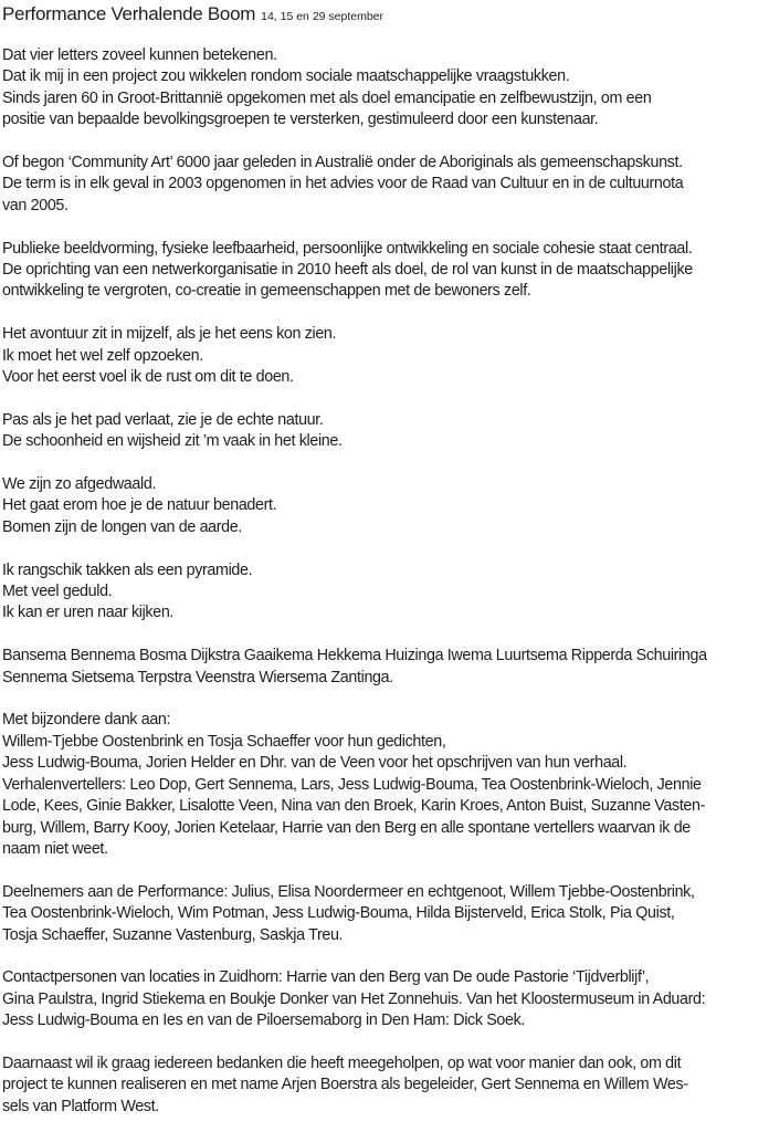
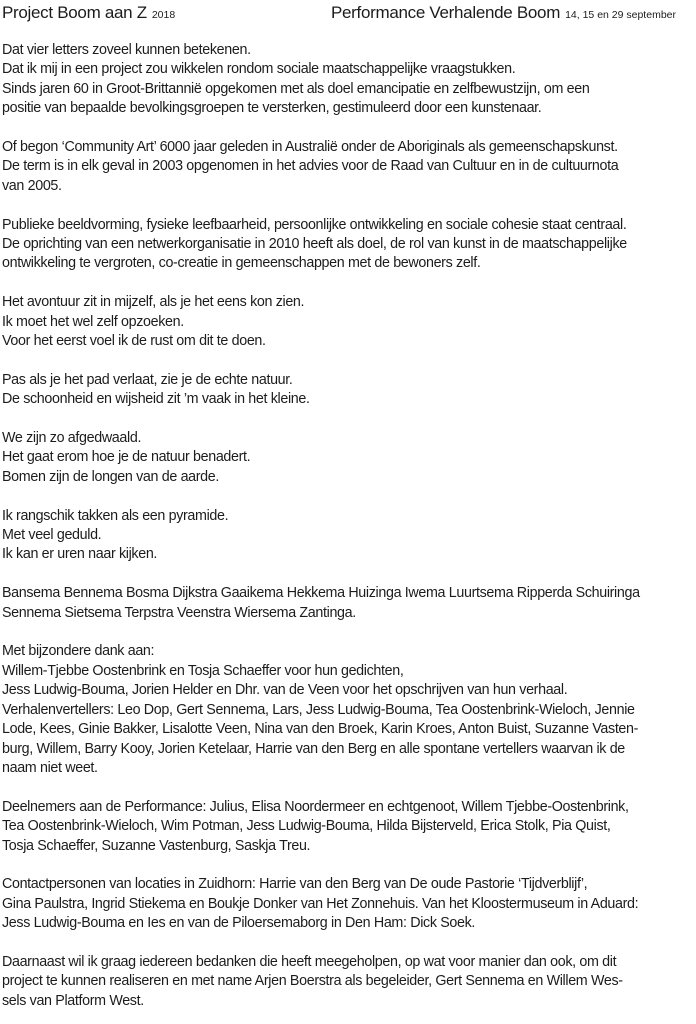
+ Project Boom aan Z 2018
  Performance Verhalende Boom 14, 15 en 29 september
  Dat vier letters zoveel kunnen betekenen.
  Dat ik mij in een project zou wikkelen rondom sociale maatschappelijke vraagstukken.
  Sinds jaren 60 in Groot-Brittannië opgekomen met als doel emancipatie en zelfbewustzijn, om een
  positie van bepaalde bevolkingsgroepen te versterken, gestimuleerd door een kunstenaar.
  Of begon ‘Community Art’ 6000 jaar geleden in Australië onder de Aboriginals als gemeenschapskunst.
  De term is in elk geval in 2003 opgenomen in het advies voor de Raad van Cultuur en in de cultuurnota
  van 2005.
  Publieke beeldvorming, fysieke leefbaarheid, persoonlijke ontwikkeling en sociale cohesie staat centraal.
  De oprichting van een netwerkorganisatie in 2010 heeft als doel, de rol van kunst in de maatschappelijke
  ontwikkeling te vergroten, co-creatie in gemeenschappen met de bewoners zelf.
  Het avontuur zit in mijzelf, als je het eens kon zien.
  Ik moet het wel zelf opzoeken.
  Voor het eerst voel ik de rust om dit te doen.
  Pas als je het pad verlaat, zie je de echte natuur.
  De schoonheid en wijsheid zit ’m vaak in het kleine.
  We zijn zo afgedwaald.
  Het gaat erom hoe je de natuur benadert.
  Bomen zijn de longen van de aarde.
  Ik rangschik takken als een pyramide.
  Met veel geduld.
  Ik kan er uren naar kijken.
  Bansema Bennema Bosma Dijkstra Gaaikema Hekkema Huizinga Iwema Luurtsema Ripperda Schuiringa
  Sennema Sietsema Terpstra Veenstra Wiersema Zantinga.
  Met bijzondere dank aan:
  Willem-Tjebbe Oostenbrink en Tosja Schaeffer voor hun gedichten,
  Jess Ludwig-Bouma, Jorien Helder en Dhr. van de Veen voor het opschrijven van hun verhaal.
  Verhalenvertellers: Leo Dop, Gert Sennema, Lars, Jess Ludwig-Bouma, Tea Oostenbrink-Wieloch, Jennie
  Lode, Kees, Ginie Bakker, Lisalotte Veen, Nina van den Broek, Karin Kroes, Anton Buist, Suzanne Vasten-
  burg, Willem, Barry Kooy, Jorien Ketelaar, Harrie van den Berg en alle spontane vertellers waarvan ik de
  naam niet weet.
  Deelnemers aan de Performance: Julius, Elisa Noordermeer en echtgenoot, Willem Tjebbe-Oostenbrink,
  Tea Oostenbrink-Wieloch, Wim Potman, Jess Ludwig-Bouma, Hilda Bijsterveld, Erica Stolk, Pia Quist,
  Tosja Schaeffer, Suzanne Vastenburg, Saskja Treu.
  Contactpersonen van locaties in Zuidhorn: Harrie van den Berg van De oude Pastorie ‘Tijdverblijf’,
  Gina Paulstra, Ingrid Stiekema en Boukje Donker van Het Zonnehuis. Van het Kloostermuseum in Aduard:
  Jess Ludwig-Bouma en Ies en van de Piloersemaborg in Den Ham: Dick Soek.
  Daarnaast wil ik graag iedereen bedanken die heeft meegeholpen, op wat voor manier dan ook, om dit
  project te kunnen realiseren en met name Arjen Boerstra als begeleider, Gert Sennema en Willem Wes-
  sels van Platform West.
